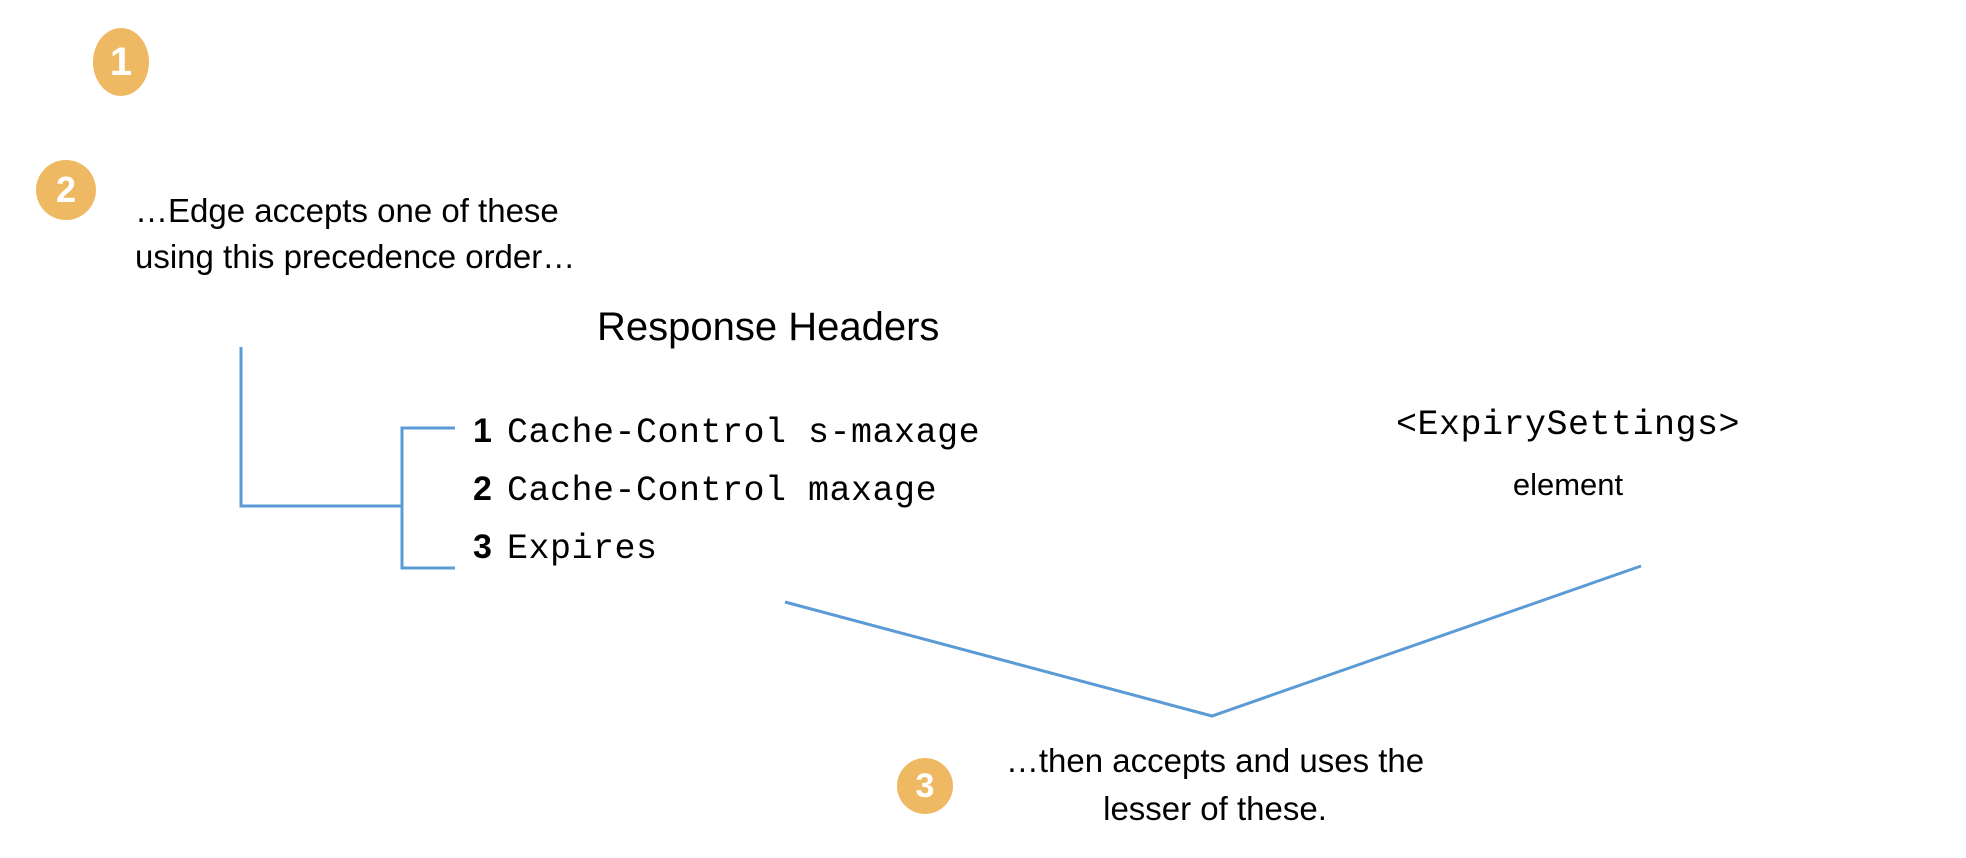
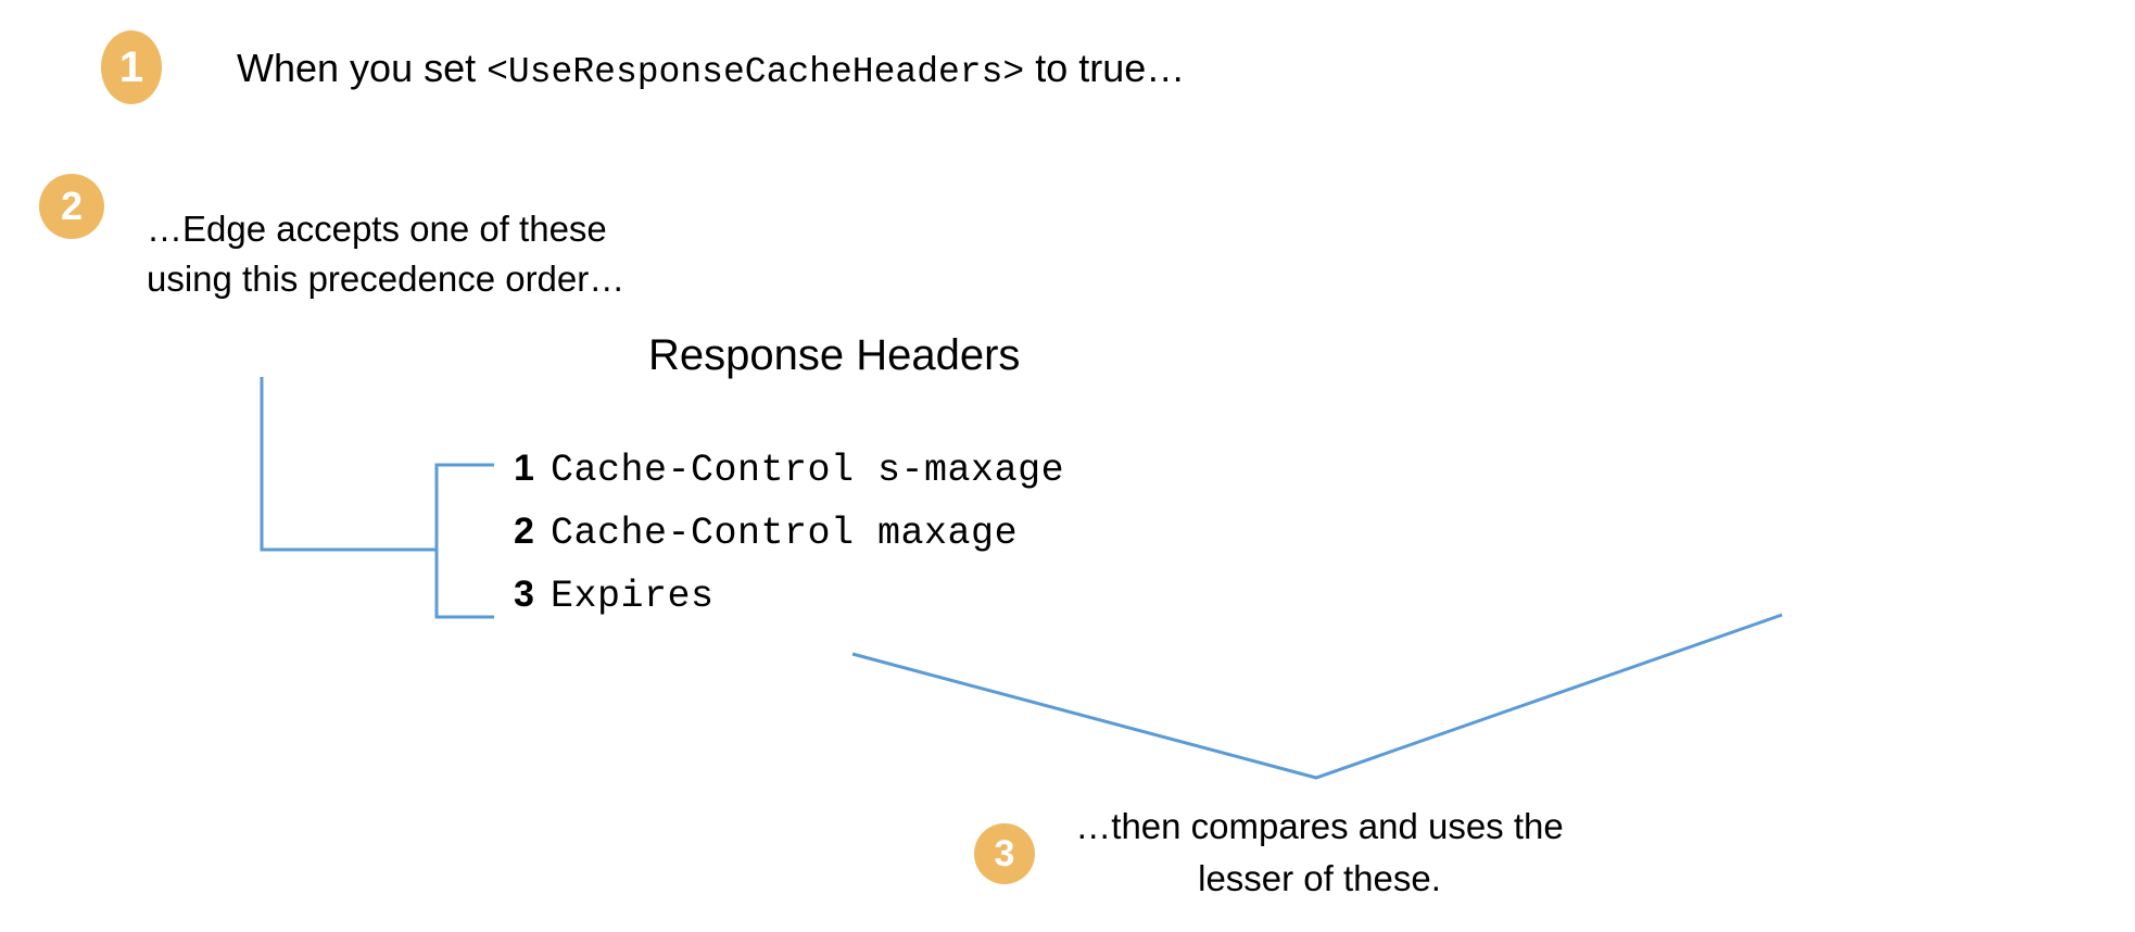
  1
+ When you set <UseResponseCacheHeaders> to true…
  2
  …Edge accepts one of these using this precedence order…
  Response Headers
  1
  Cache-Control s-maxage
  2
  Cache-Control maxage
  3
  Expires
- <ExpirySettings>
- element
  3
- …then accepts and uses the lesser of these.
+ …then compares and uses the lesser of these.
